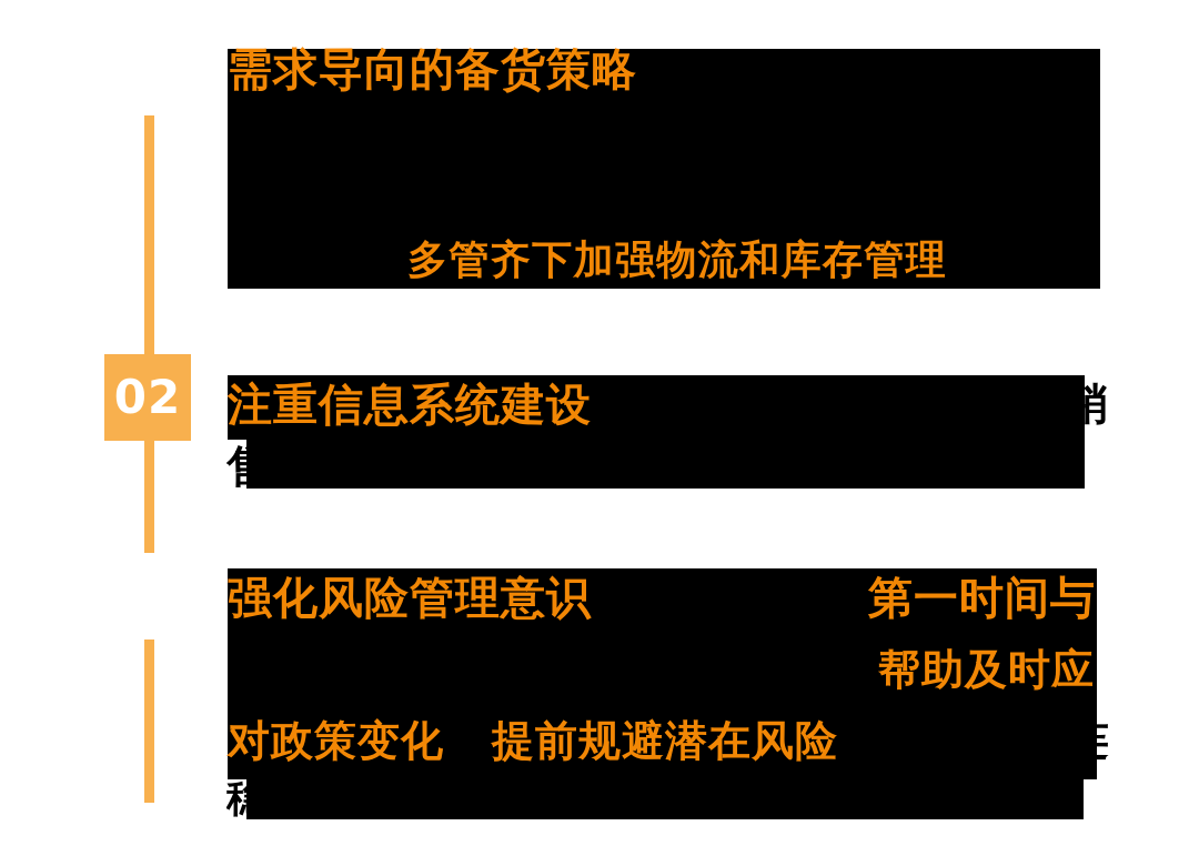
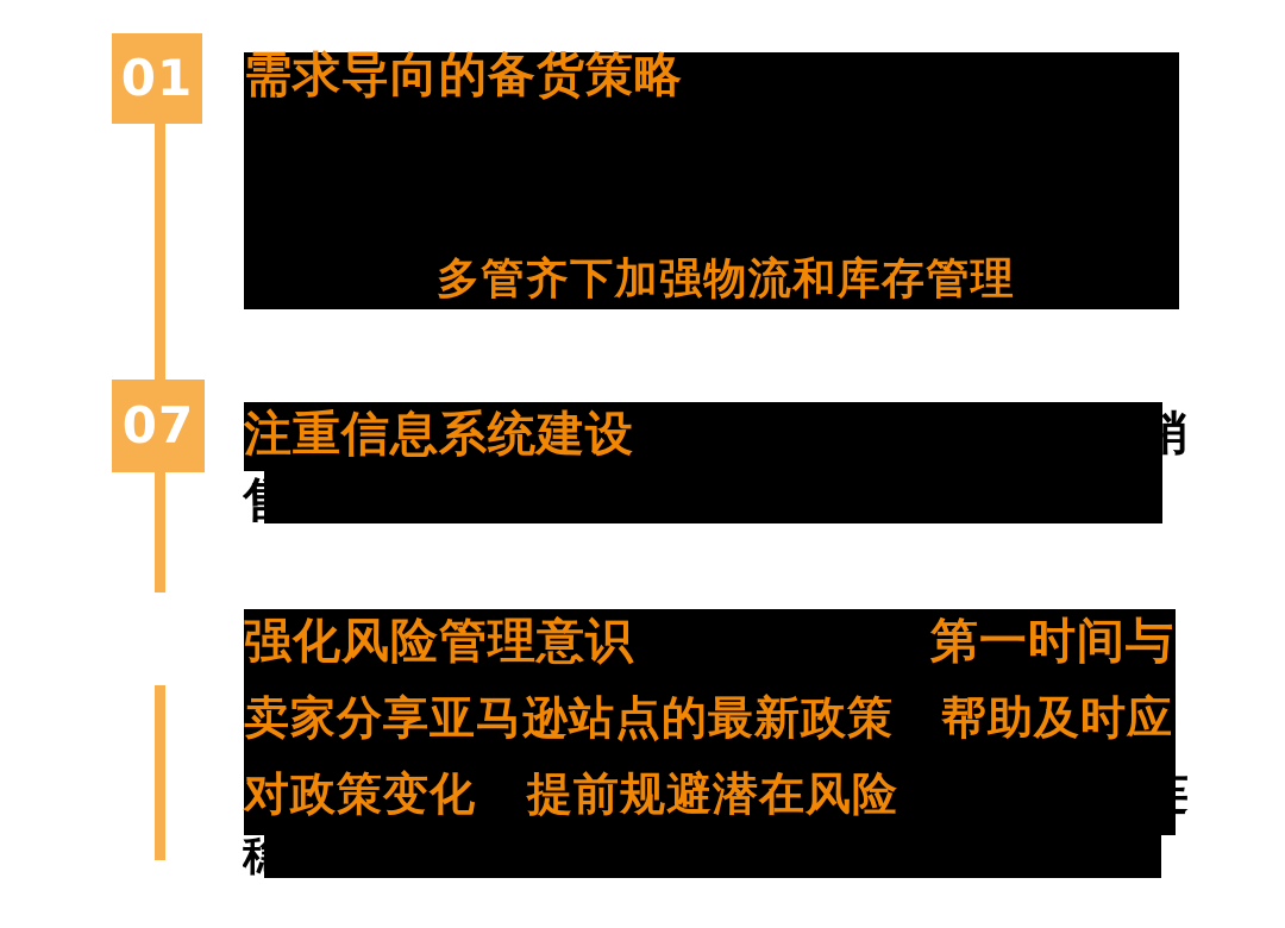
+ 01
- 02
+ 07
  需求导向的备货策略
  多管齐下加强物流和库存管理
  注重信息系统建设
  销
  强化风险管理意识
  第一时间与
+ 卖家分享亚马逊站点的最新政策
  帮助及时应
  对政策变化
  提前规避潜在风险
